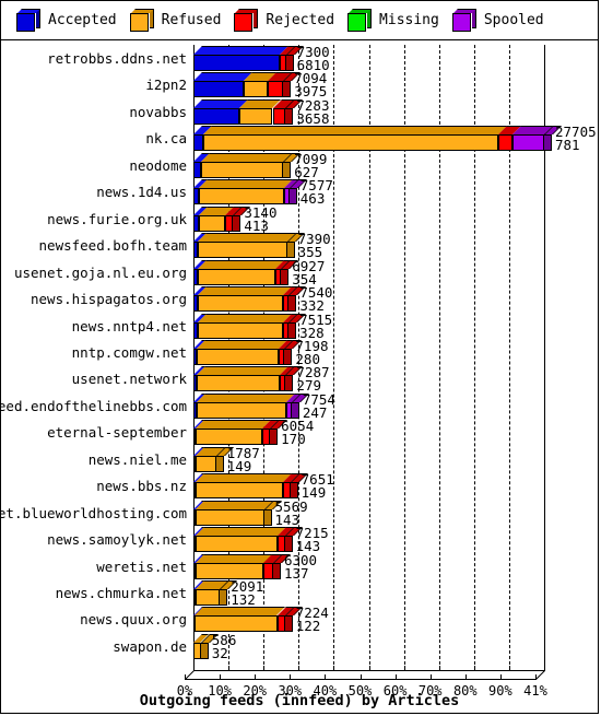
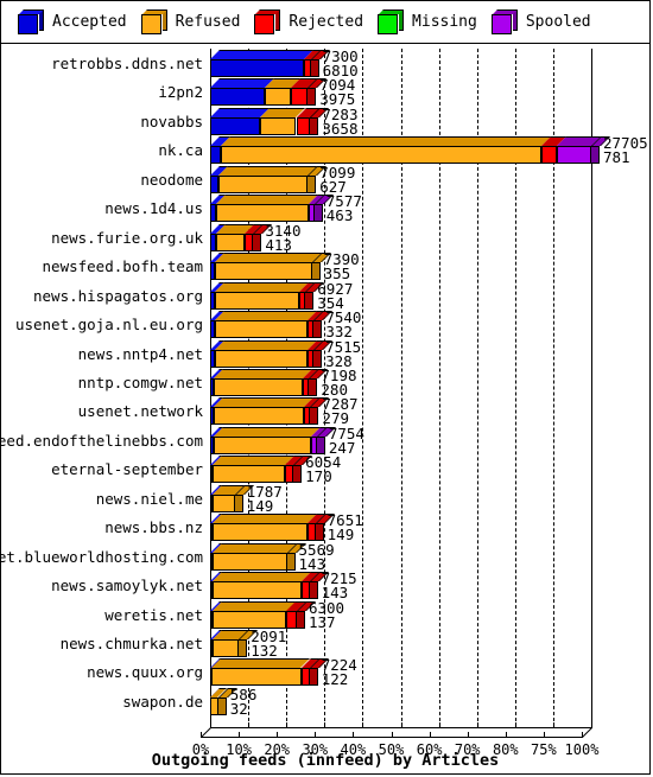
  Accepted
  Refused
  Rejected
  Missing
  Spooled
  0%
  10%
  20%
  30%
  40%
  50%
  60%
  70%
  80%
- 90%
+ 75%
- 41%
+ 100%
  retrobbs.ddns.net
  7300
  6810
  i2pn2
  7094
  3975
  novabbs
  7283
  3658
  nk.ca
  27705
  781
  neodome
  7099
  627
  news.1d4.us
  7577
  463
  news.furie.org.uk
  3140
  413
  newsfeed.bofh.team
  7390
  355
- usenet.goja.nl.eu.org
+ news.hispagatos.org
  6927
  354
- news.hispagatos.org
+ usenet.goja.nl.eu.org
  7540
  332
  news.nntp4.net
  7515
  328
  nntp.comgw.net
  7198
  280
  usenet.network
  7287
  279
  eed.endofthelinebbs.com
  7754
  247
  eternal-september
  6054
  170
  news.niel.me
  1787
  149
  news.bbs.nz
  7651
  149
  et.blueworldhosting.com
  5569
  143
  news.samoylyk.net
  7215
  143
  weretis.net
  6300
  137
  news.chmurka.net
  2091
  132
  news.quux.org
  7224
  122
  swapon.de
  586
  32
  Outgoing feeds (innfeed) by Articles
